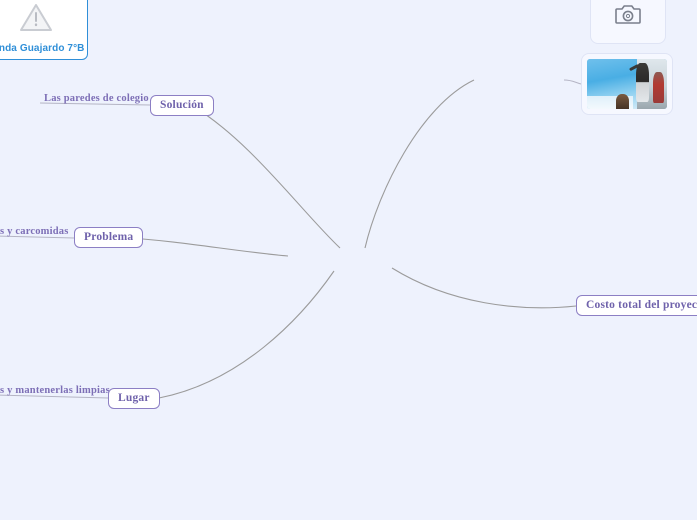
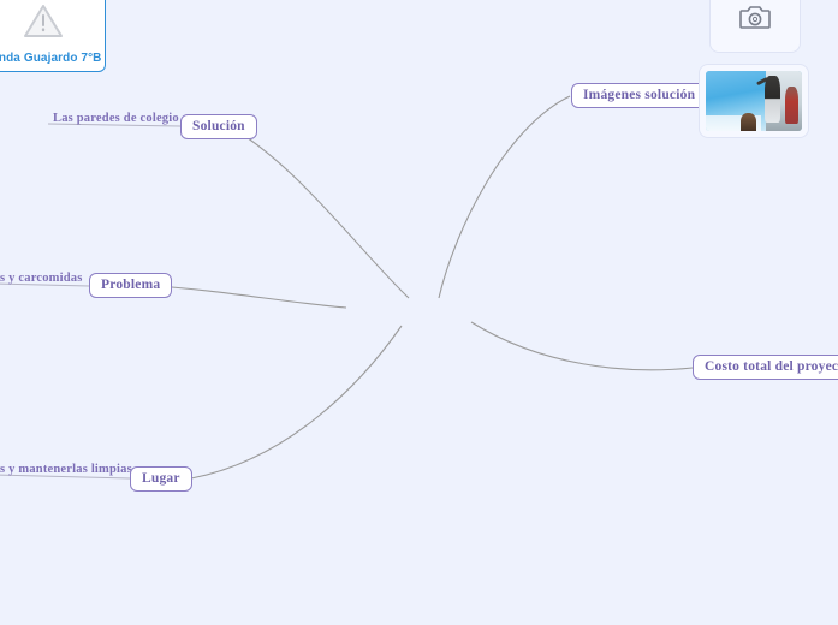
  Las paredes de colegio
  s y carcomidas
  s y mantenerlas limpia
  Solución
  Problema
  Lugar
+ Imágenes solución
  Costo total del proyec
  nda Guajardo 7°B
